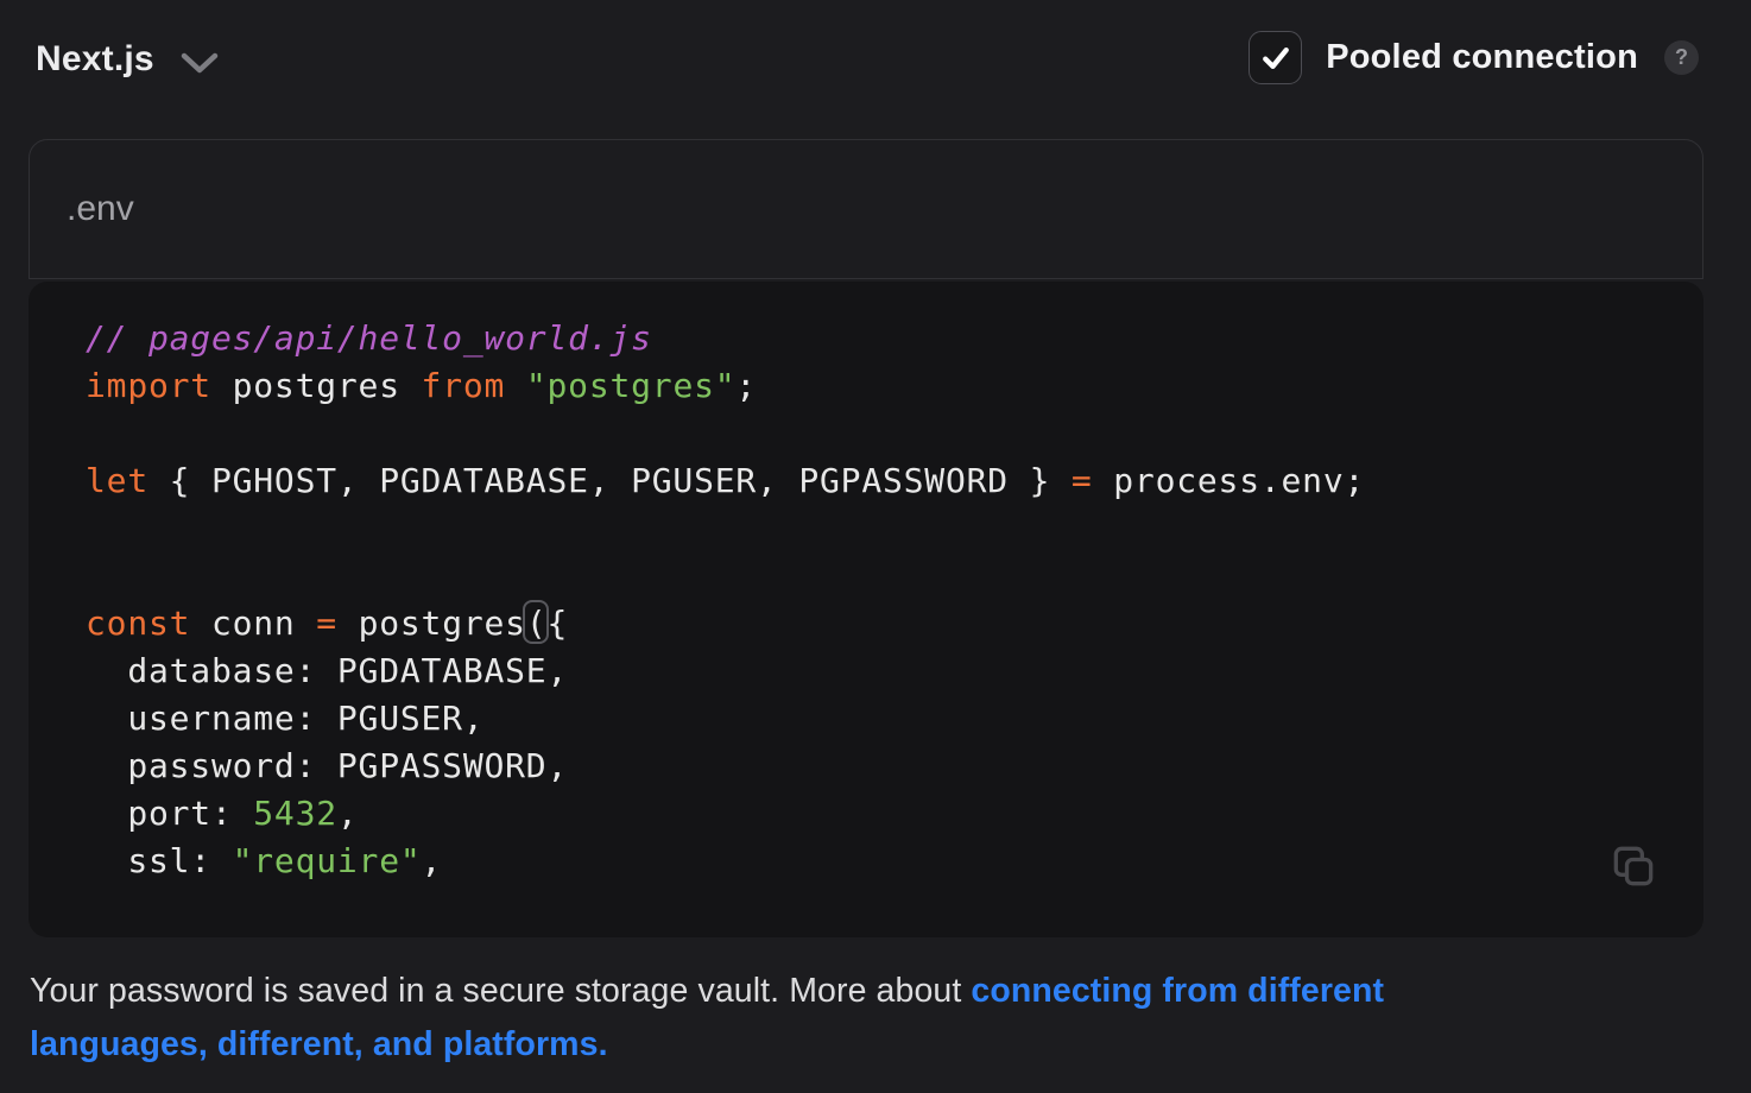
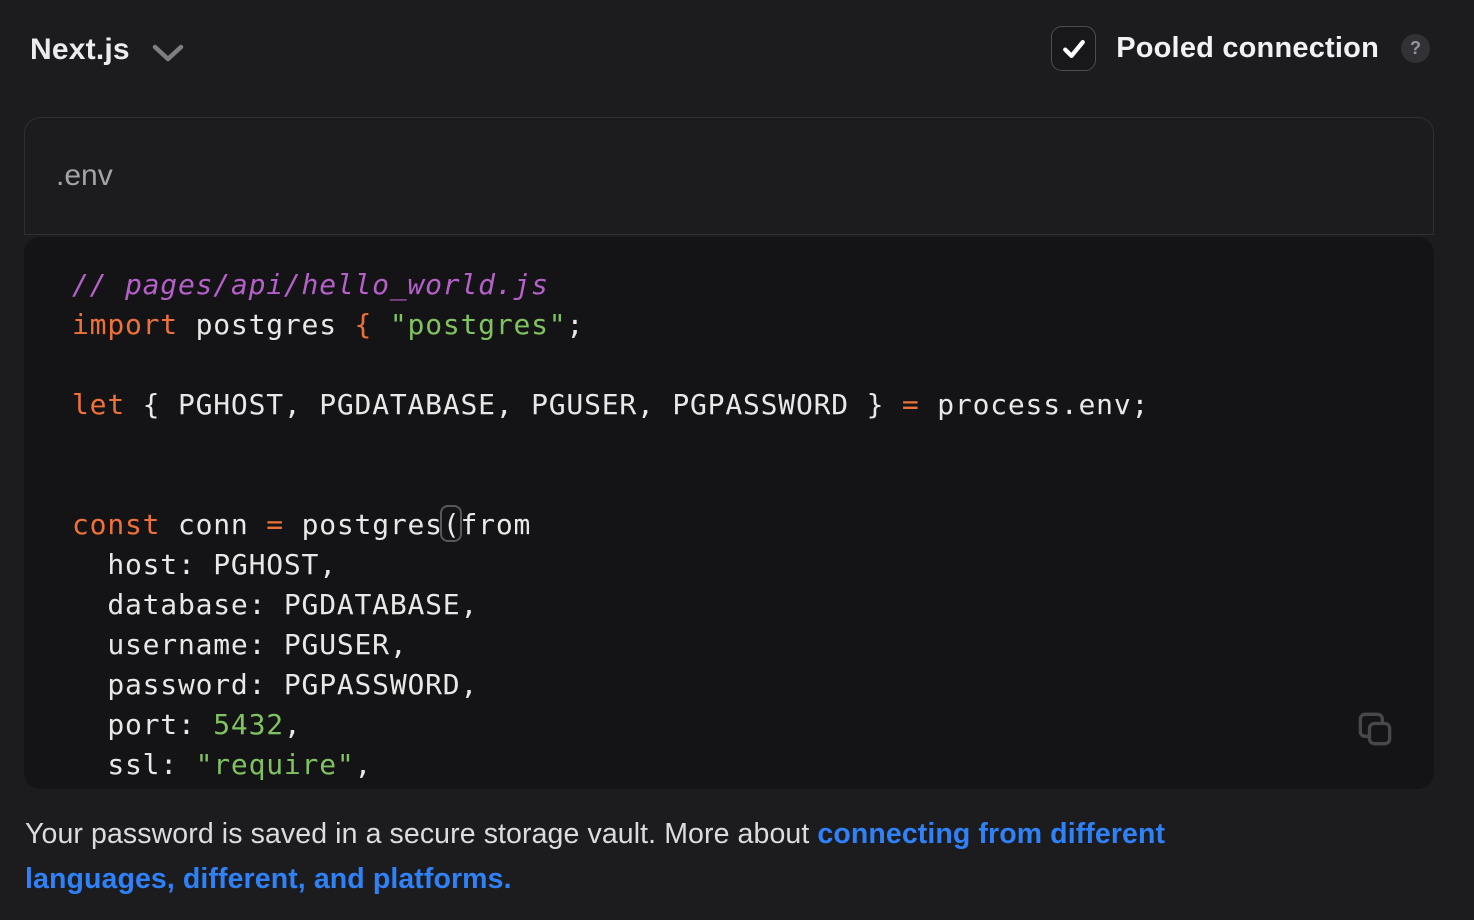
  Next.js
  Pooled connection
  ?
  .env
  // pages/api/hello_world.js
- import postgres from "postgres";
+ import postgres { "postgres";
  let { PGHOST, PGDATABASE, PGUSER, PGPASSWORD } = process.env;
- const conn = postgres({
+ const conn = postgres(from
+ host: PGHOST,
  database: PGDATABASE,
  username: PGUSER,
  password: PGPASSWORD,
  port: 5432,
  ssl: "require",
  Your password is saved in a secure storage vault. More about connecting from different languages, different, and platforms.
